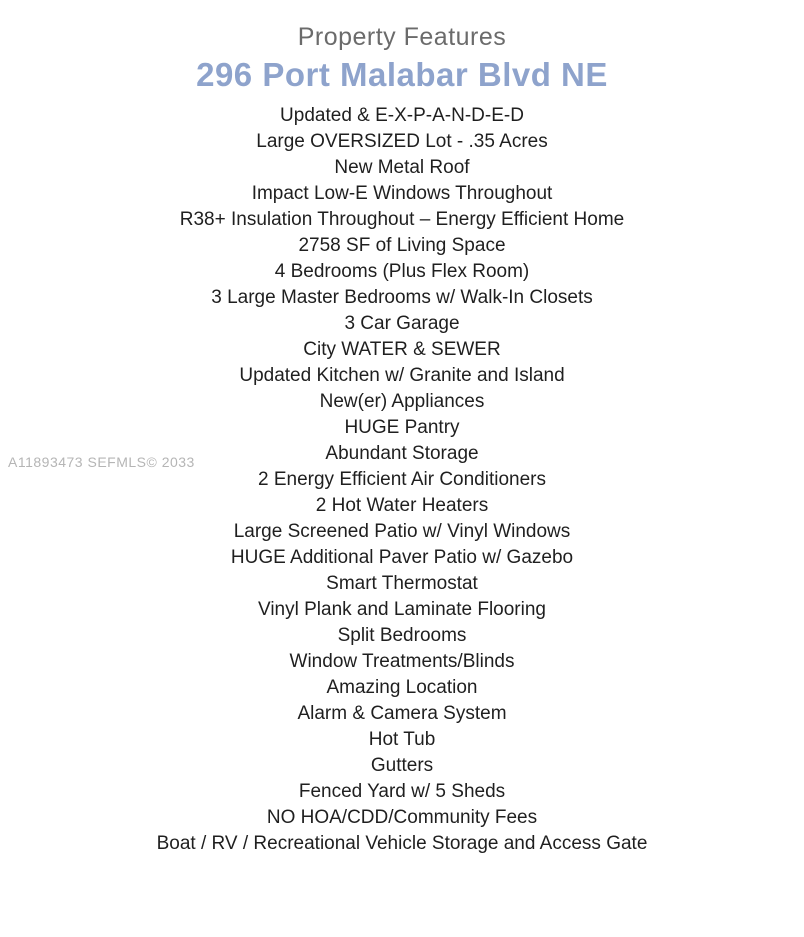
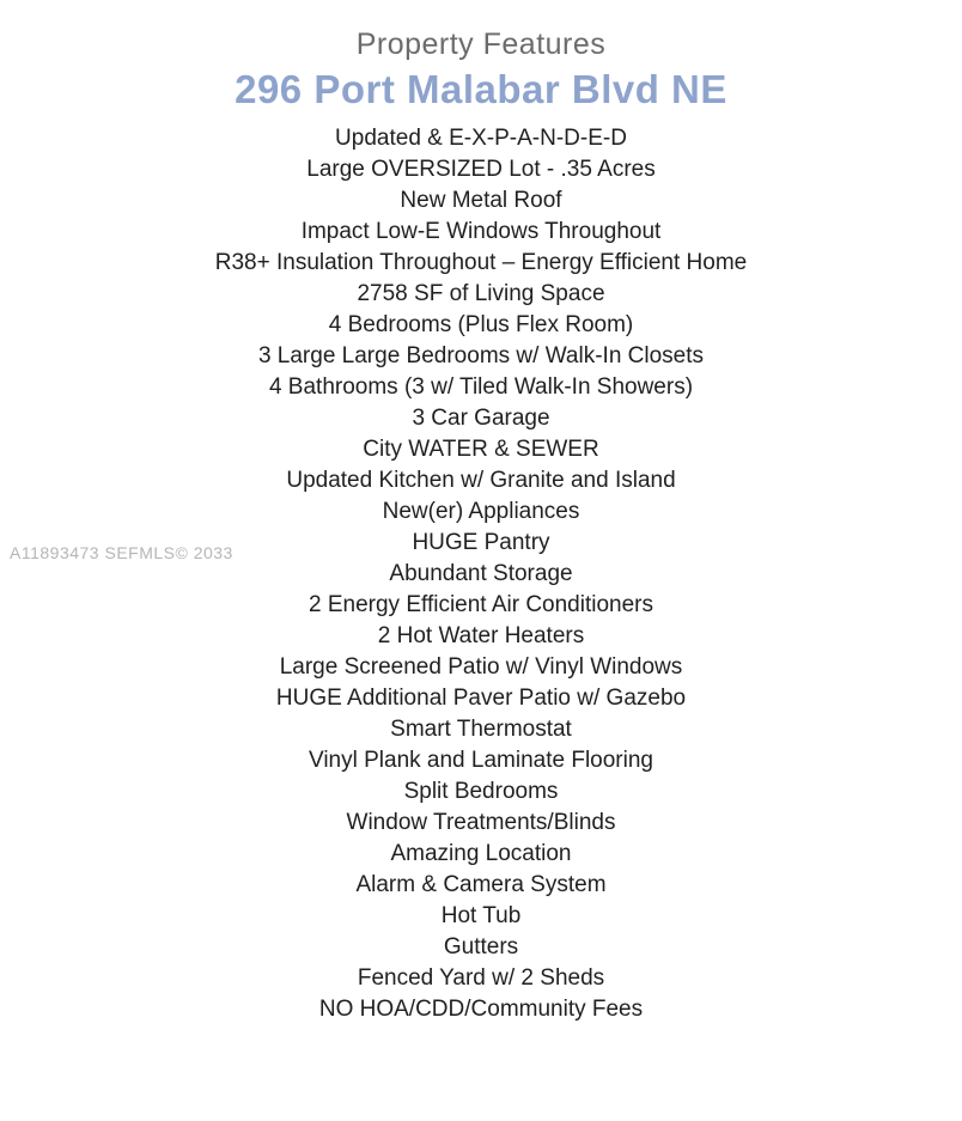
  A11893473 SEFMLS© 2033
  Property Features
  296 Port Malabar Blvd NE
  Updated & E-X-P-A-N-D-E-D
  Large OVERSIZED Lot - .35 Acres
  New Metal Roof
  Impact Low-E Windows Throughout
  R38+ Insulation Throughout – Energy Efficient Home
  2758 SF of Living Space
  4 Bedrooms (Plus Flex Room)
- 3 Large Master Bedrooms w/ Walk-In Closets
+ 3 Large Large Bedrooms w/ Walk-In Closets
+ 4 Bathrooms (3 w/ Tiled Walk-In Showers)
  3 Car Garage
  City WATER & SEWER
  Updated Kitchen w/ Granite and Island
  New(er) Appliances
  HUGE Pantry
  Abundant Storage
  2 Energy Efficient Air Conditioners
  2 Hot Water Heaters
  Large Screened Patio w/ Vinyl Windows
  HUGE Additional Paver Patio w/ Gazebo
  Smart Thermostat
  Vinyl Plank and Laminate Flooring
  Split Bedrooms
  Window Treatments/Blinds
  Amazing Location
  Alarm & Camera System
  Hot Tub
  Gutters
- Fenced Yard w/ 5 Sheds
+ Fenced Yard w/ 2 Sheds
  NO HOA/CDD/Community Fees
- Boat / RV / Recreational Vehicle Storage and Access Gate
